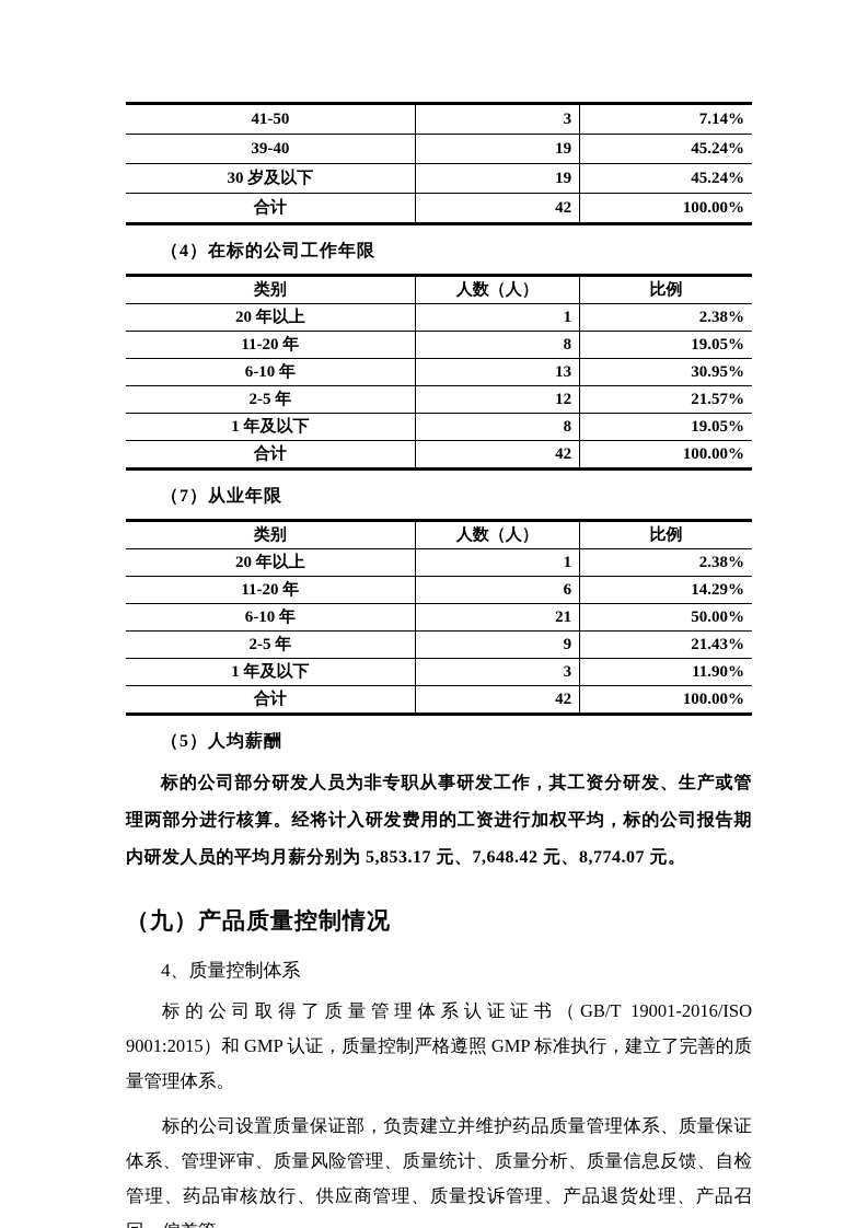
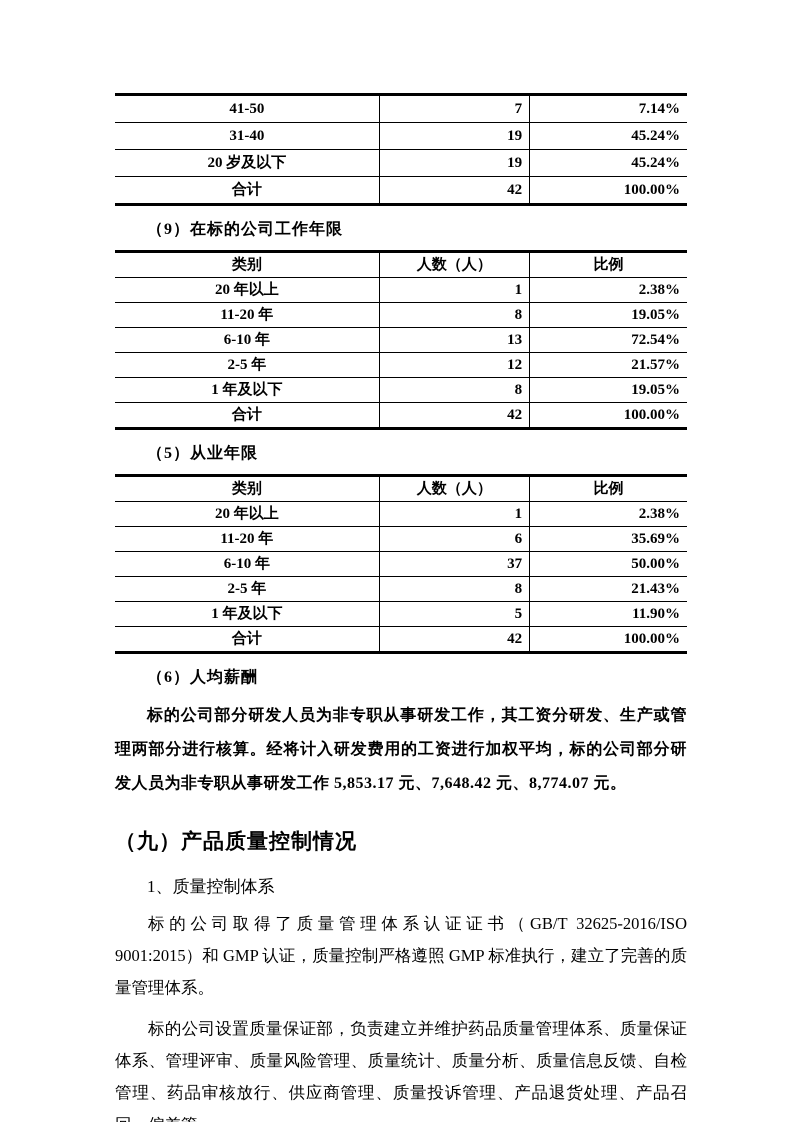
- 41-50	3	7.14%
+ 41-50	7	7.14%
- 39-40	19	45.24%
+ 31-40	19	45.24%
- 30 岁及以下	19	45.24%
+ 20 岁及以下	19	45.24%
  合计	42	100.00%
- （4）在标的公司工作年限
+ （9）在标的公司工作年限
  类别	人数（人）	比例
  20 年以上	1	2.38%
  11-20 年	8	19.05%
- 6-10 年	13	30.95%
+ 6-10 年	13	72.54%
  2-5 年	12	21.57%
  1 年及以下	8	19.05%
  合计	42	100.00%
- （7）从业年限
+ （5）从业年限
  类别	人数（人）	比例
  20 年以上	1	2.38%
- 11-20 年	6	14.29%
+ 11-20 年	6	35.69%
- 6-10 年	21	50.00%
+ 6-10 年	37	50.00%
- 2-5 年	9	21.43%
+ 2-5 年	8	21.43%
- 1 年及以下	3	11.90%
+ 1 年及以下	5	11.90%
  合计	42	100.00%
- （5）人均薪酬
+ （6）人均薪酬
- 标的公司部分研发人员为非专职从事研发工作，其工资分研发、生产或管理两部分进行核算。经将计入研发费用的工资进行加权平均，标的公司报告期内研发人员的平均月薪分别为 5,853.17 元、7,648.42 元、8,774.07 元。
+ 标的公司部分研发人员为非专职从事研发工作，其工资分研发、生产或管理两部分进行核算。经将计入研发费用的工资进行加权平均，标的公司部分研发人员为非专职从事研发工作 5,853.17 元、7,648.42 元、8,774.07 元。
  （九）产品质量控制情况
- 4、质量控制体系
+ 1、质量控制体系
- 标的公司取得了质量管理体系认证证书（GB/T 19001-2016/ISO 9001:2015）和 GMP 认证，质量控制严格遵照 GMP 标准执行，建立了完善的质量管理体系。
+ 标的公司取得了质量管理体系认证证书（GB/T 32625-2016/ISO 9001:2015）和 GMP 认证，质量控制严格遵照 GMP 标准执行，建立了完善的质量管理体系。
  标的公司设置质量保证部，负责建立并维护药品质量管理体系、质量保证体系、管理评审、质量风险管理、质量统计、质量分析、质量信息反馈、自检管理、药品审核放行、供应商管理、质量投诉管理、产品退货处理、产品召
